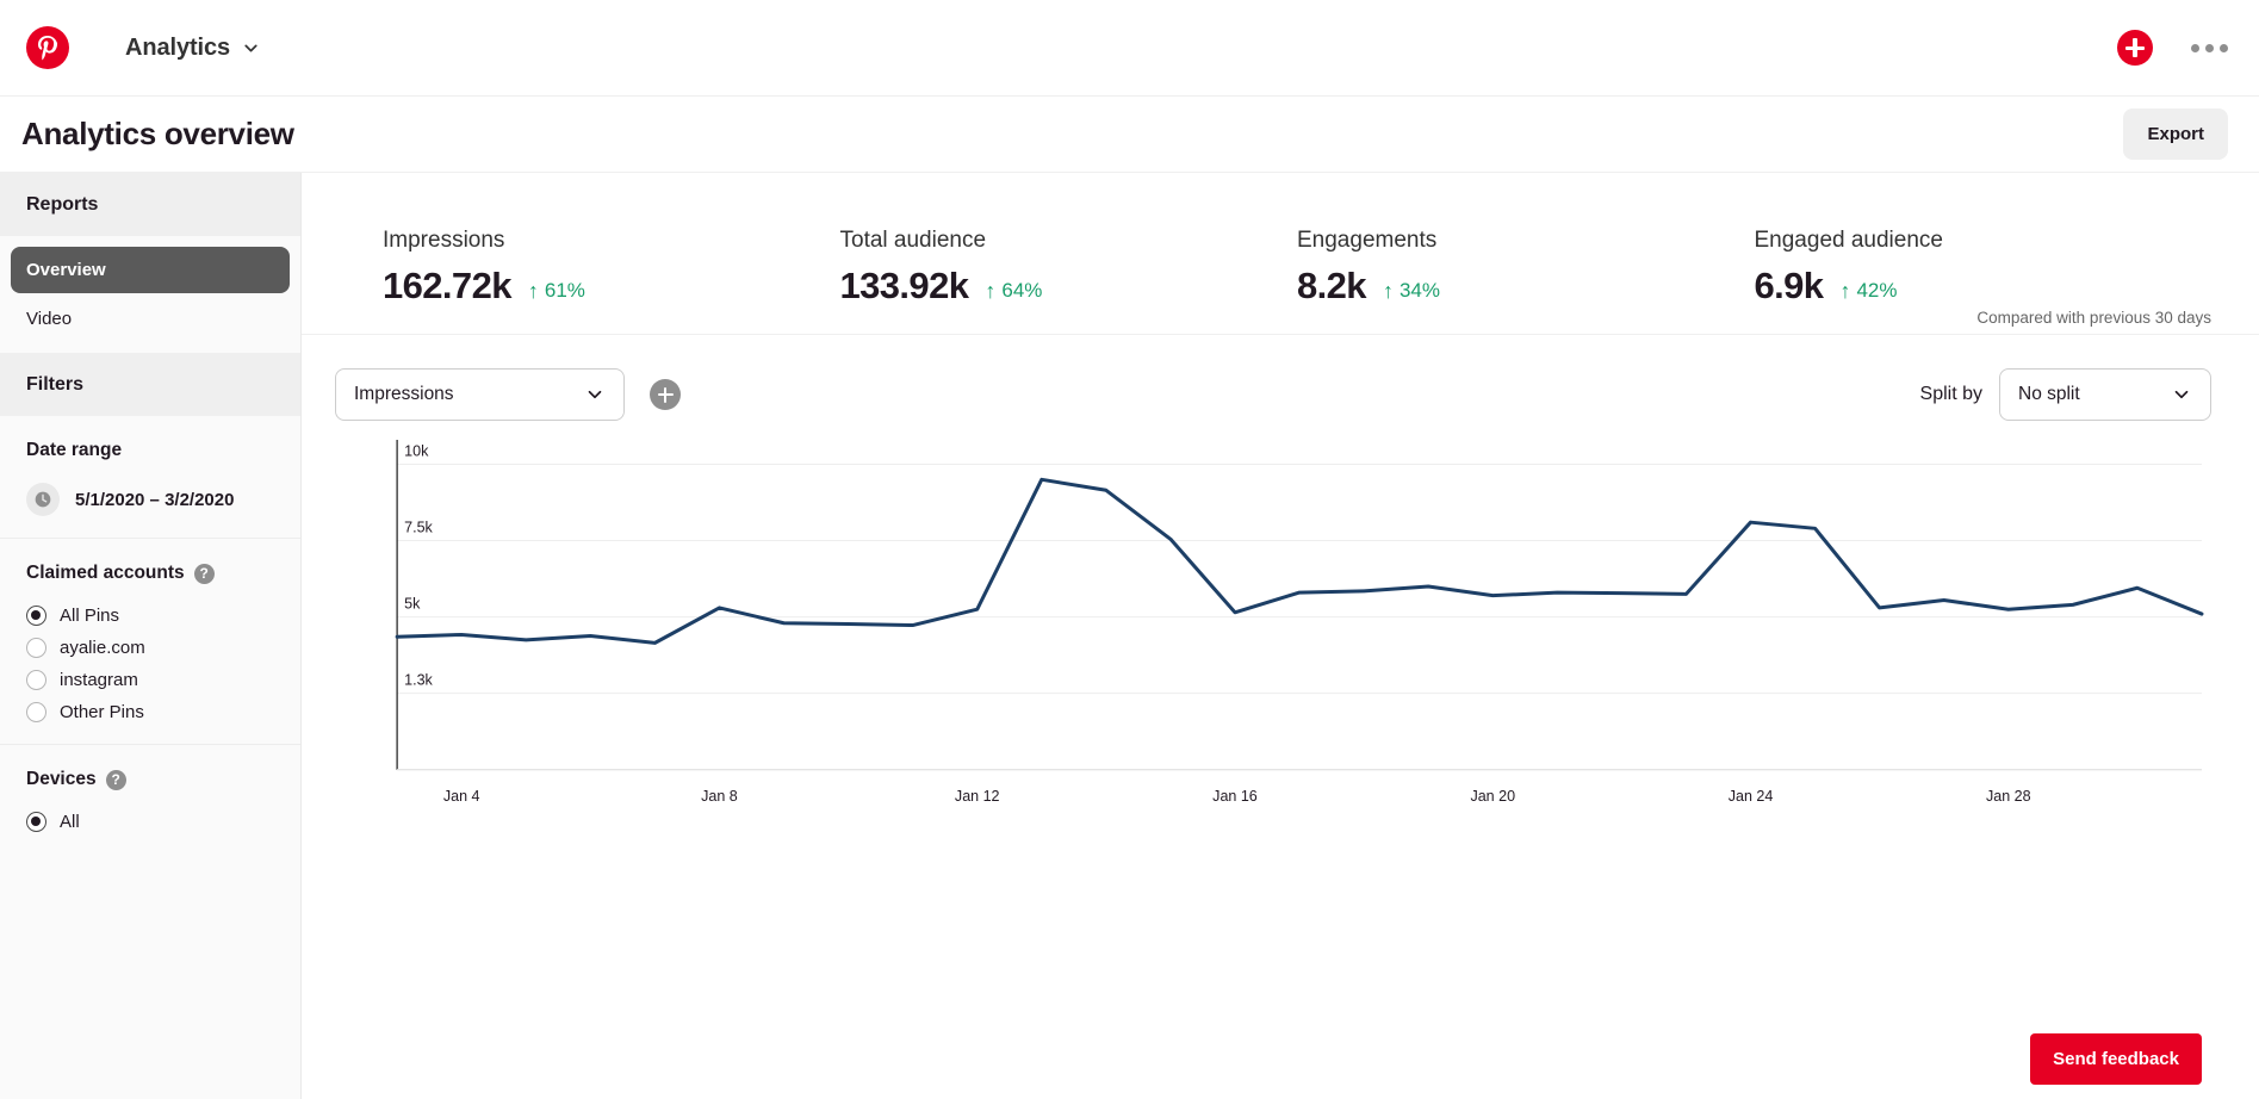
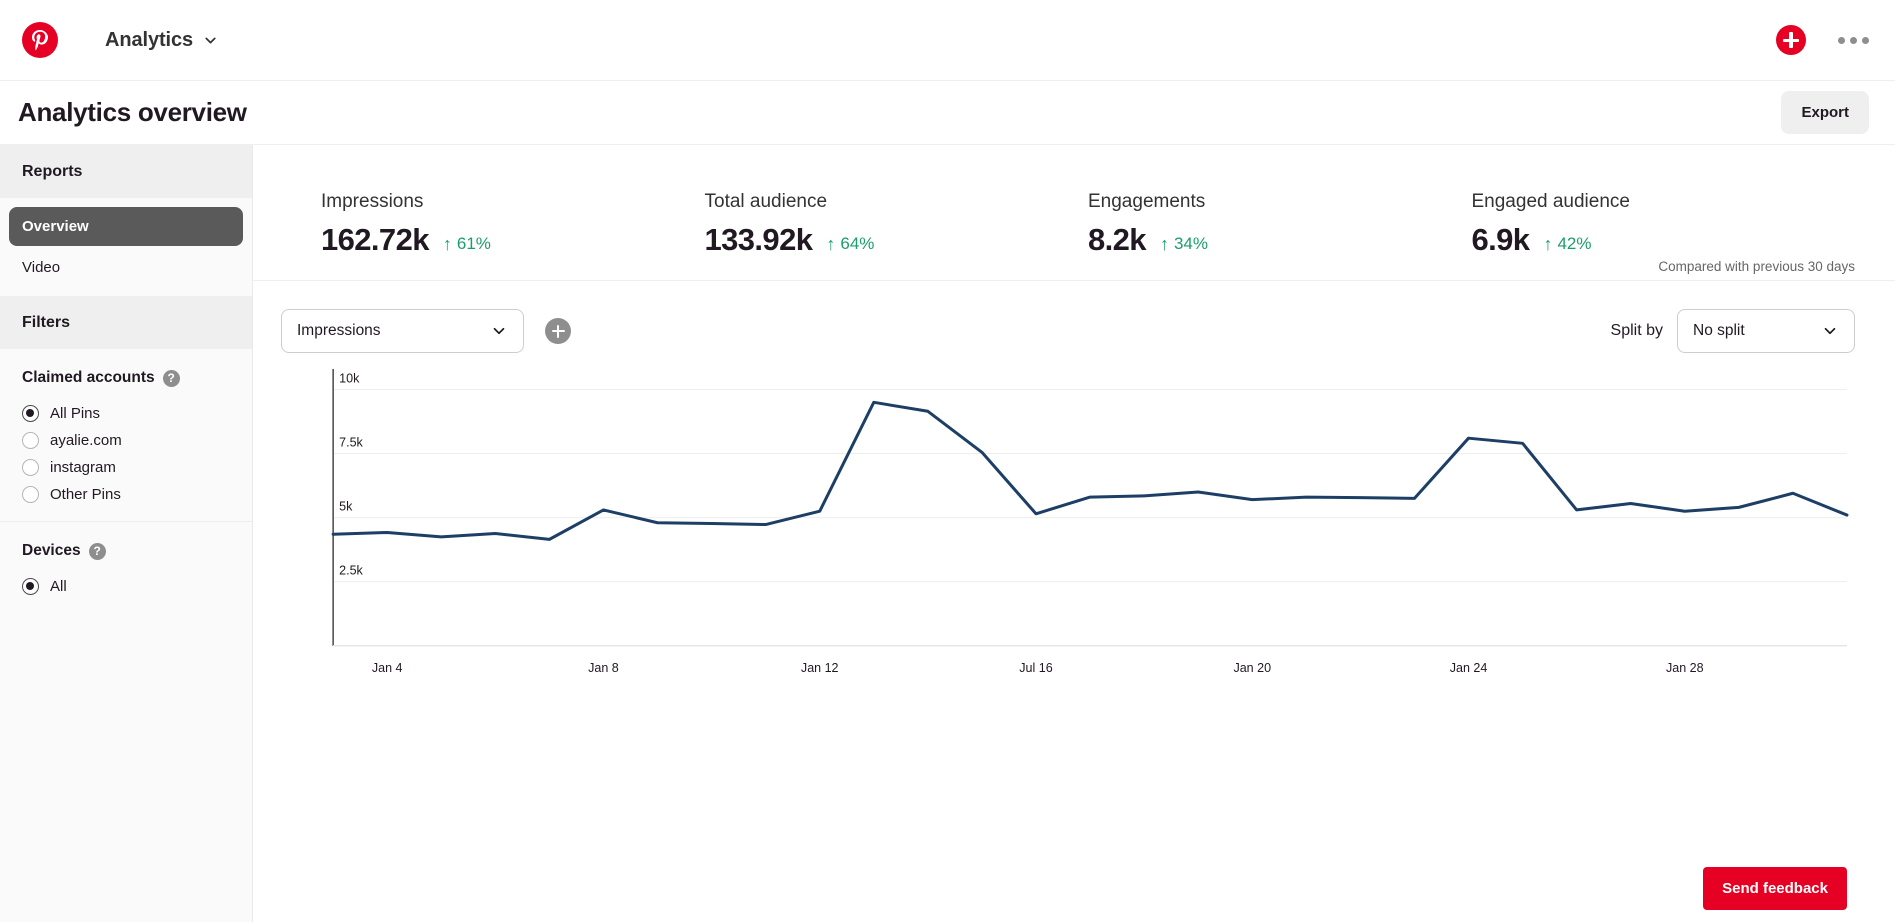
  Analytics
  Analytics overview
  Export
  Reports
  Overview
  Video
  Filters
- Date range
- 5/1/2020 – 3/2/2020
  Claimed accounts
  ?
  All Pins
  ayalie.com
  instagram
  Other Pins
  Devices
  ?
  All
  Impressions
  162.72k
  ↑
  61%
  Total audience
  133.92k
  ↑
  64%
  Engagements
  8.2k
  ↑
  34%
  Engaged audience
  6.9k
  ↑
  42%
  Compared with previous 30 days
  Impressions
  Split by
  No split
- 1.3k
+ 2.5k
  5k
  7.5k
  10k
  Jan 4
  Jan 8
  Jan 12
- Jan 16
+ Jul 16
  Jan 20
  Jan 24
  Jan 28
  Send feedback
